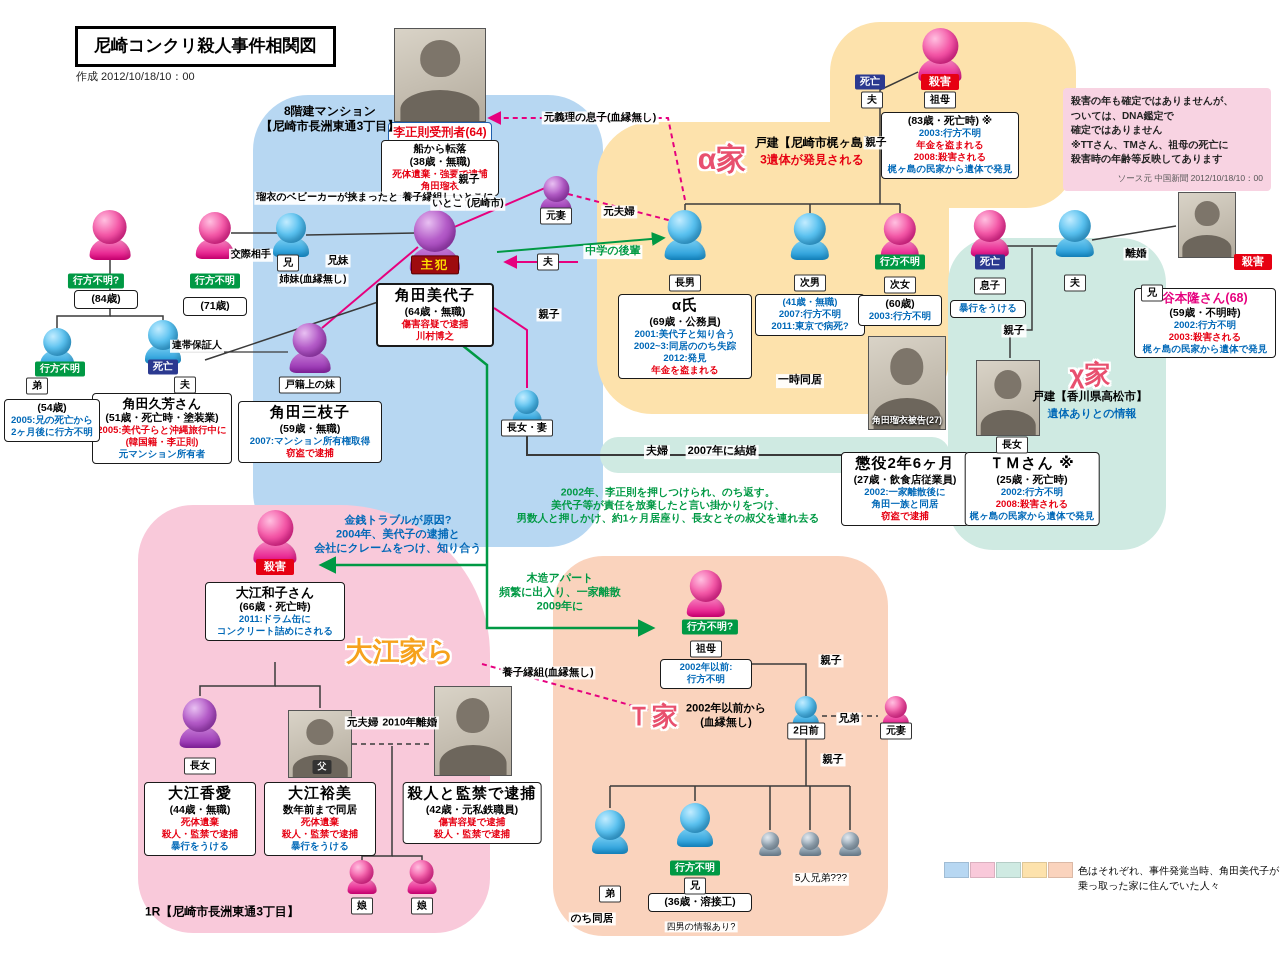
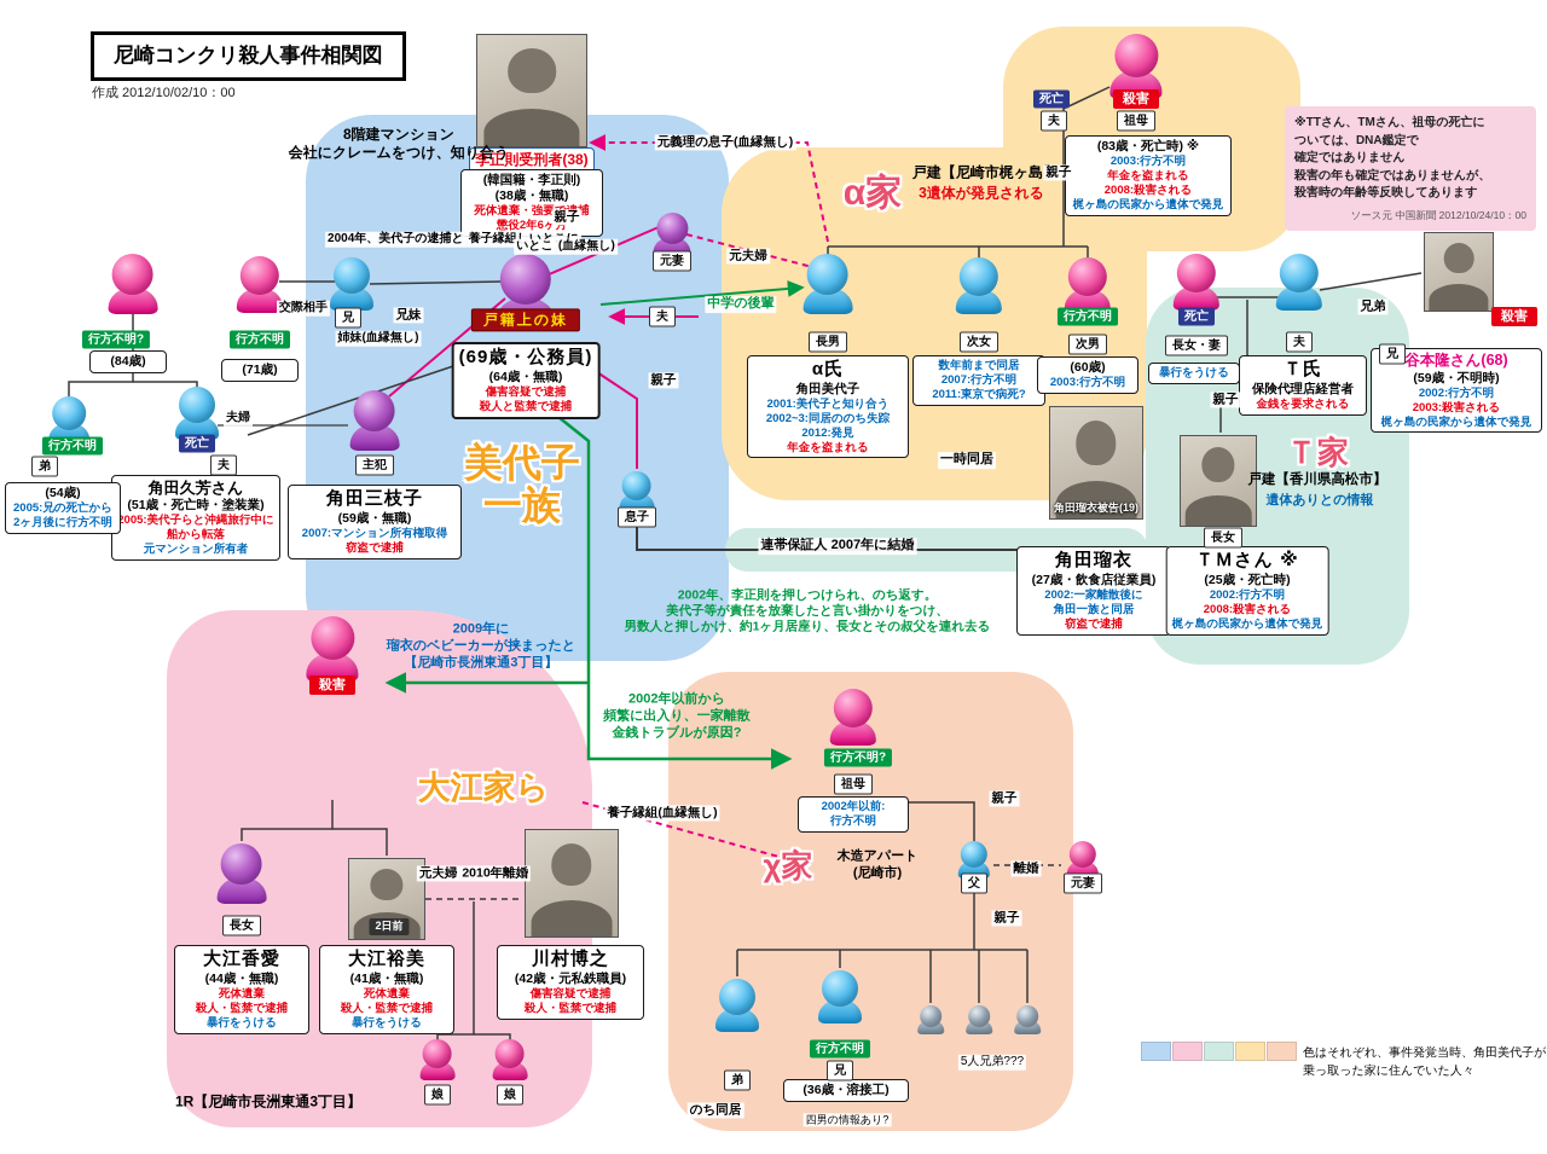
  尼崎コンクリ殺人事件相関図
- 作成 2012/10/18/10：00
+ 作成 2012/10/02/10：00
- 殺害の年も確定ではありませんが、
+ ※TTさん、TMさん、祖母の死亡に
  ついては、DNA鑑定で
  確定ではありません
- ※TTさん、TMさん、祖母の死亡に
+ 殺害の年も確定ではありませんが、
  殺害時の年齢等反映してあります
- ソース元 中国新聞 2012/10/18/10：00
+ ソース元 中国新聞 2012/10/24/10：00
  色はそれぞれ、事件発覚当時、角田美代子が
  乗っ取った家に住んでいた人々
- 角田瑠衣被告(27)
+ 角田瑠衣被告(19)
- 主犯
+ 戸籍上の妹
  殺害
  祖母
  死亡
  夫
  行方不明?
  行方不明
  兄
  元妻
  夫
  死亡
  夫
  行方不明
  弟
- 戸籍上の妹
+ 主犯
- 長女・妻
+ 息子
  長男
- 次男
+ 次女
  行方不明
- 次女
+ 次男
  死亡
- 息子
+ 長女・妻
  夫
  殺害
  兄
  長女
  殺害
  長女
- 父
+ 2日前
  娘
  娘
  行方不明?
  祖母
- 2日前
+ 父
  元妻
  弟
  行方不明
  兄
- 李正則受刑者(64)
+ 李正則受刑者(38)
- 船から転落
+ (韓国籍・李正則)
  (38歳・無職)
  死体遺棄・強要捕
- 角田瑠衣
+ 懲役2年6ヶ月
- 角田美代子
+ (69歳・公務員)
  (64歳・無職)
  傷害容疑で逮捕
- 川村博之
+ 殺人と監禁で逮捕
  (84歳)
  (71歳)
  角田久芳さん
  (51歳・死亡時・塗装業)
  005:美代子らと沖縄旅行中に
- (韓国籍・李正則)
+ 船から転落
  元マンション所有者
  (54歳)
  2005:兄の死亡から
  2ヶ月後に行方不明
  角田三枝子
  (59歳・無職)
  2007:マンション所有権取得
  窃盗で逮捕
  α氏
- (69歳・公務員)
+ 角田美代子
  2001:美代子と知り合う
  2002~3:同居ののち失踪
  2012:発見
  年金を盗まれる
- (41歳・無職)
+ 数年前まで同居
  2007:行方不明
  2011:東京で病死?
  (60歳)
  2003:行方不明
  (83歳・死亡時) ※
  2003:行方不明
  年金を盗まれる
  2008:殺害される
  梶ヶ島の民家から遺体で発見
+ Ｔ氏
+ 保険代理店経営者
+ 金銭を要求される
  暴行をうける
  谷本隆さん(68)
  (59歳・不明時)
  2002:行方不明
  2003:殺害される
  梶ヶ島の民家から遺体で発見
- 懲役2年6ヶ月
+ 角田瑠衣
  (27歳・飲食店従業員)
  2002:一家離散後に
  角田一族と同居
  窃盗で逮捕
  ＴＭさん ※
  (25歳・死亡時)
  2002:行方不明
  2008:殺害される
  梶ヶ島の民家から遺体で発見
- 大江和子さん
- (66歳・死亡時)
- 2011:ドラム缶に
- コンクリート詰めにされる
  大江香愛
  (44歳・無職)
  死体遺棄
  殺人・監禁で逮捕
  暴行をうける
  大江裕美
- 数年前まで同居
+ (41歳・無職)
  死体遺棄
  殺人・監禁で逮捕
  暴行をうける
- 殺人と監禁で逮捕
+ 川村博之
  (42歳・元私鉄職員)
  傷害容疑で逮捕
  殺人・監禁で逮捕
  2002年以前:
  行方不明
  (36歳・溶接工)
  8階建マンション
- 【尼崎市長洲東通3丁目】
+ 会社にクレームをつけ、知り合う
  元義理の息子(血縁無し)
  親子
- 瑠衣のベビーカーが挟まったと 養子縁
+ 2004年、美代子の逮捕と 養子縁組
- いとこ (尼崎市)
+ いとこ (血縁無し)
  元夫婦
  中学の後輩
  兄妹
  姉妹(血縁無し)
  交際相手
- 連帯保証人
+ 夫婦
  親子
  戸建【尼崎市梶ヶ島
  3遺体が発見される
  親子
  一時同居
- 夫婦
+ 連帯保証人
  2007年に結婚
- 離婚
+ 兄弟
  親子
  戸建【香川県高松市】
  遺体ありとの情報
  2002年、李正則を押しつけられ、のち返す。
  美代子等が責任を放棄したと言い掛かりをつけ、
  男数人と押しかけ、約1ヶ月居座り、長女とその叔父を連れ去る
- 金銭トラブルが原因?
+ 2009年に
- 2004年、美代子の逮捕と
+ 瑠衣のベビーカーが挟まったと
- 会社にクレームをつけ、知り合う
+ 【尼崎市長洲東通3丁目】
- 木造アパート
+ 2002年以前から
  頻繁に出入り、一家離散
- 2009年に
+ 金銭トラブルが原因?
  養子縁組(血縁無し)
  親子
- 兄弟
+ 離婚
  親子
- 2002年以前から
+ 木造アパート
- (血縁無し)
+ (尼崎市)
  元夫婦 2010年離婚
  のち同居
  四男の情報あり?
  5人兄弟???
  1R【尼崎市長洲東通3丁目】
+ 美代子
+ 一族
  α家
- χ家
+ Ｔ家
  大江家ら
- Ｔ家
+ χ家
